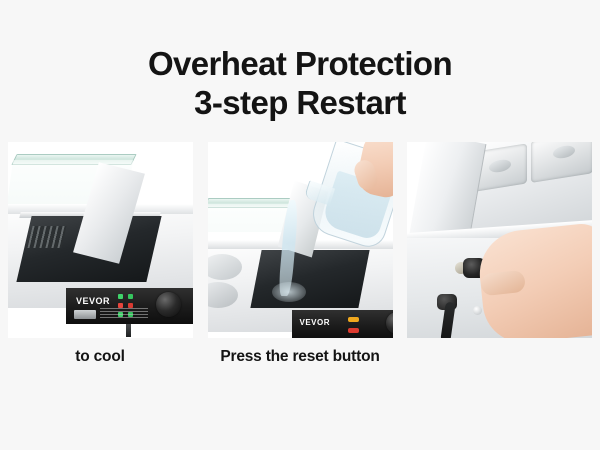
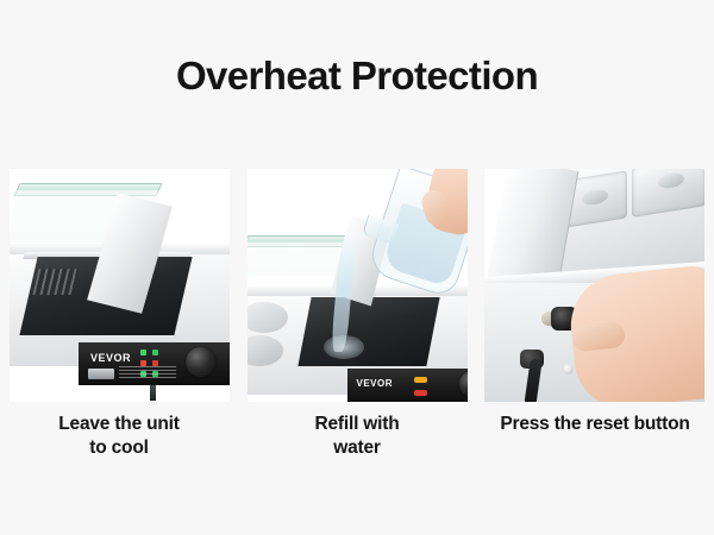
  Overheat Protection
- 3-step Restart
  VEVOR
  VEVOR
+ Leave the unit
  to cool
+ Refill with
+ water
  Press the reset button
